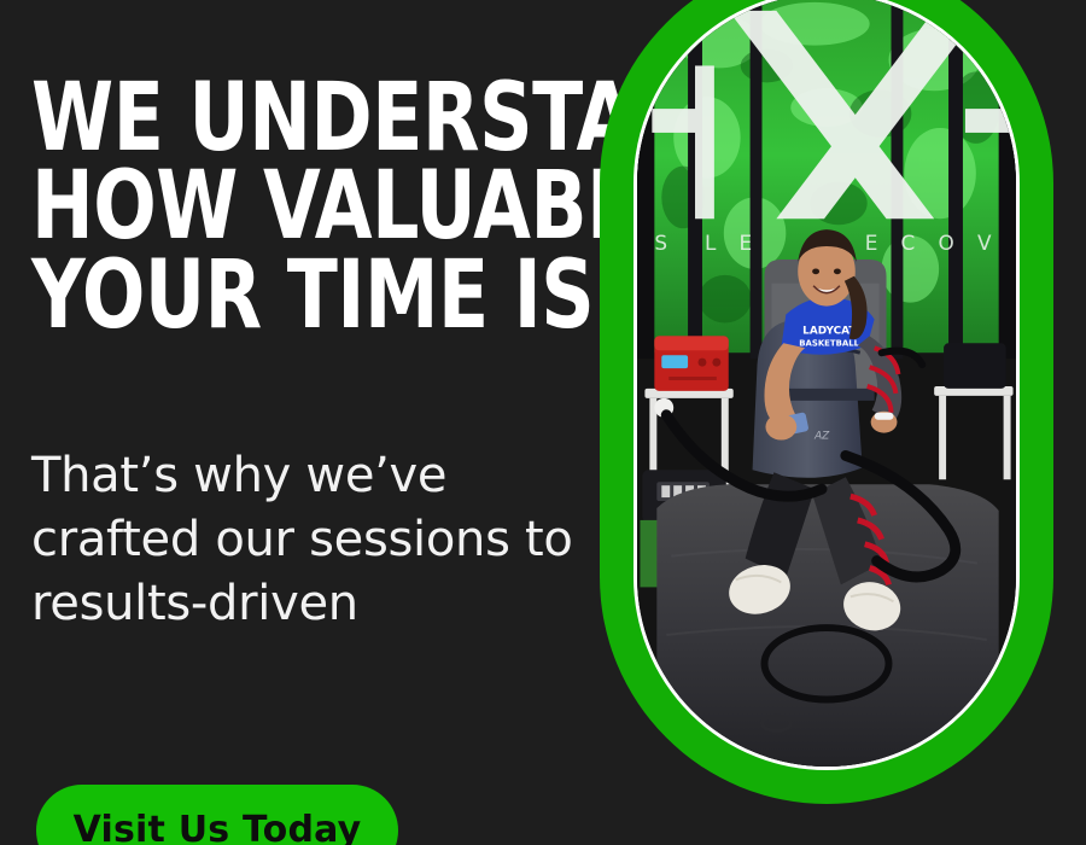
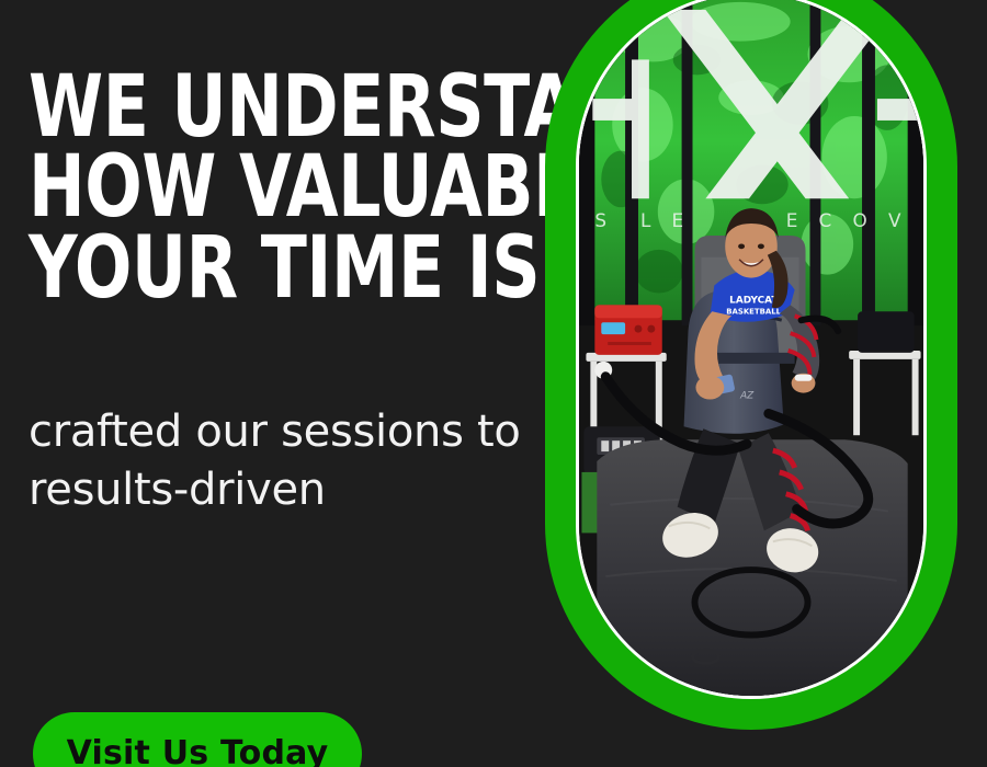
  WE UNDERSTA
  HOW VALUAB
  YOUR TIME IS
- That’s why we’ve
  crafted our sessions to
  results-driven
  Visit Us Today
  S
  L E
  E C O V
  AZ
  LADYCA
  BASKETBALL
